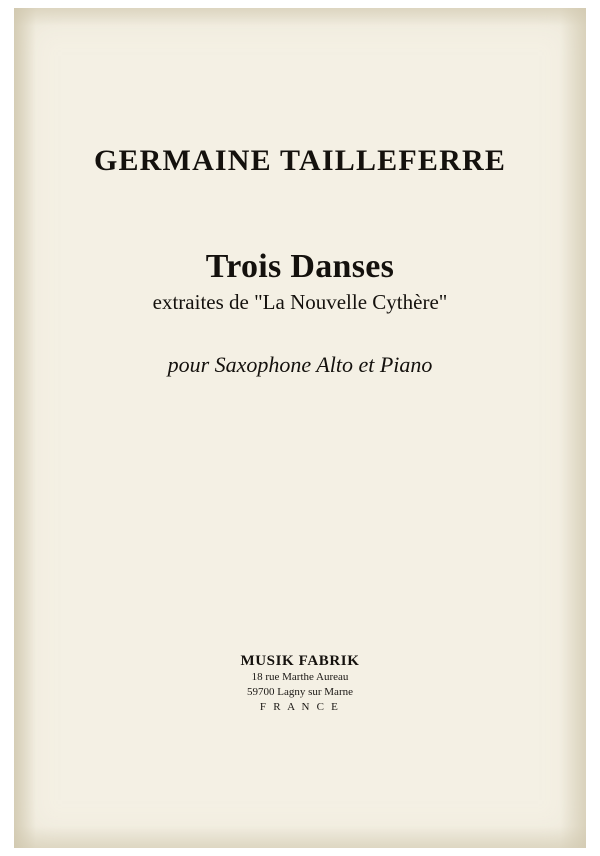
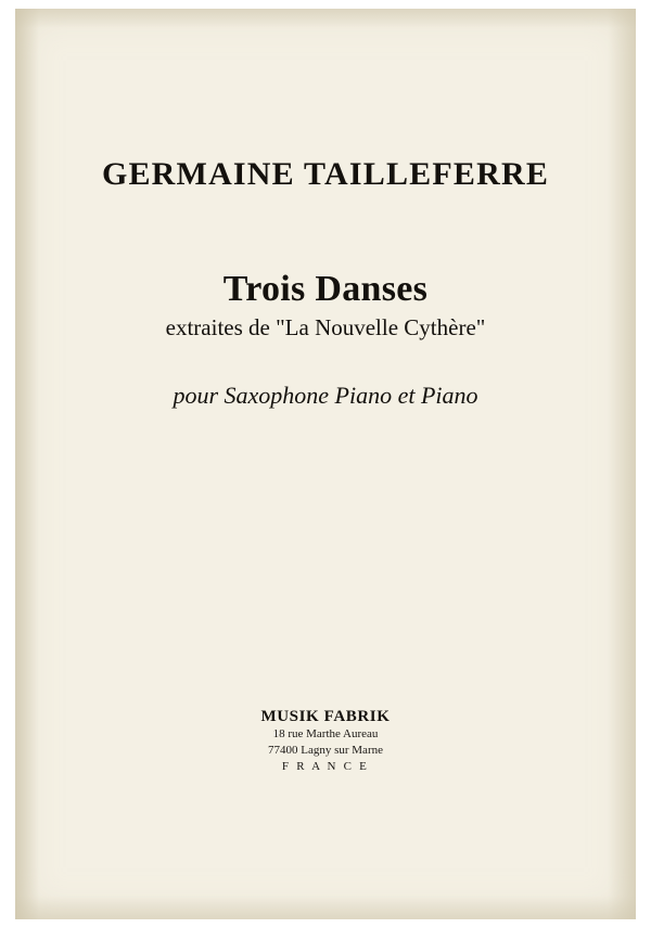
  GERMAINE TAILLEFERRE
  Trois Danses
  extraites de "La Nouvelle Cythère"
- pour Saxophone Alto et Piano
+ pour Saxophone Piano et Piano
  MUSIK FABRIK
  18 rue Marthe Aureau
- 59700 Lagny sur Marne
+ 77400 Lagny sur Marne
  F R A N C E
